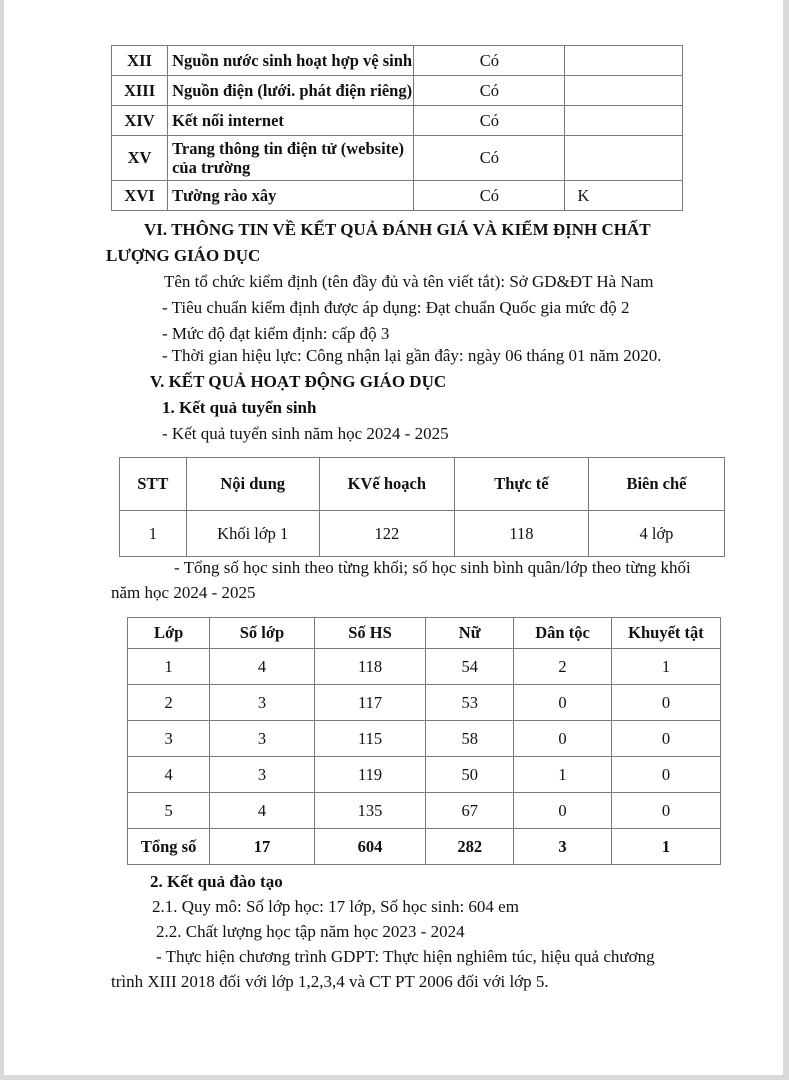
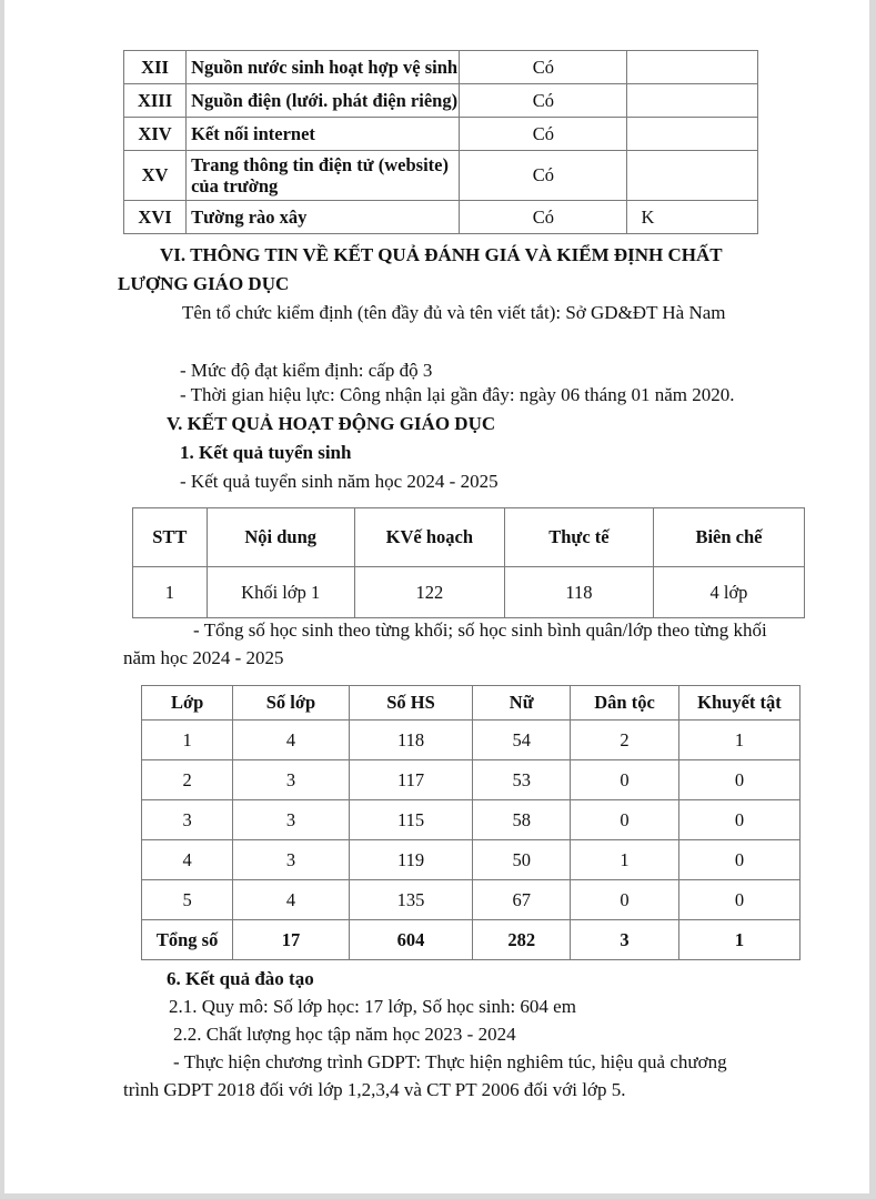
  XII	Nguồn nước sinh hoạt hợp vệ sinh	Có
  XIII	Nguồn điện (lưới. phát điện riêng)	Có
  XIV	Kết nối internet	Có
  XV	Trang thông tin điện tử (website) của trường	Có
  XVI	Tường rào xây	Có	K
  VI. THÔNG TIN VỀ KẾT QUẢ ĐÁNH GIÁ VÀ KIỂM ĐỊNH CHẤT
  LƯỢNG GIÁO DỤC
  Tên tổ chức kiểm định (tên đầy đủ và tên viết tắt): Sở GD&ĐT Hà Nam
- - Tiêu chuẩn kiểm định được áp dụng: Đạt chuẩn Quốc gia mức độ 2
  - Mức độ đạt kiểm định: cấp độ 3
  - Thời gian hiệu lực: Công nhận lại gần đây: ngày 06 tháng 01 năm 2020.
  V. KẾT QUẢ HOẠT ĐỘNG GIÁO DỤC
  1. Kết quả tuyển sinh
  - Kết quả tuyển sinh năm học 2024 - 2025
  STT	Nội dung	KVế hoạch	Thực tế	Biên chế
  1	Khối lớp 1	122	118	4 lớp
  - Tổng số học sinh theo từng khối; số học sinh bình quân/lớp theo từng khối
  năm học 2024 - 2025
  Lớp	Số lớp	Số HS	Nữ	Dân tộc	Khuyết tật
  1	4	118	54	2	1
  2	3	117	53	0	0
  3	3	115	58	0	0
  4	3	119	50	1	0
  5	4	135	67	0	0
  Tổng số	17	604	282	3	1
- 2. Kết quả đào tạo
+ 6. Kết quả đào tạo
  2.1. Quy mô: Số lớp học: 17 lớp, Số học sinh: 604 em
  2.2. Chất lượng học tập năm học 2023 - 2024
  - Thực hiện chương trình GDPT: Thực hiện nghiêm túc, hiệu quả chương
- trình XIII 2018 đối với lớp 1,2,3,4 và CT PT 2006 đối với lớp 5.
+ trình GDPT 2018 đối với lớp 1,2,3,4 và CT PT 2006 đối với lớp 5.
